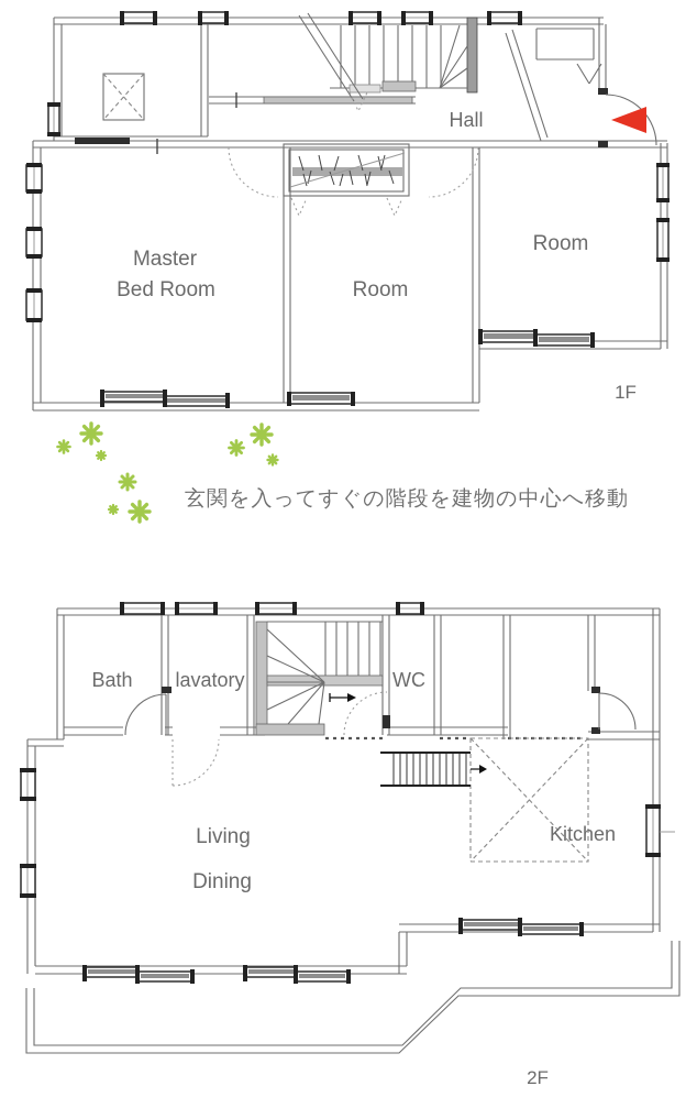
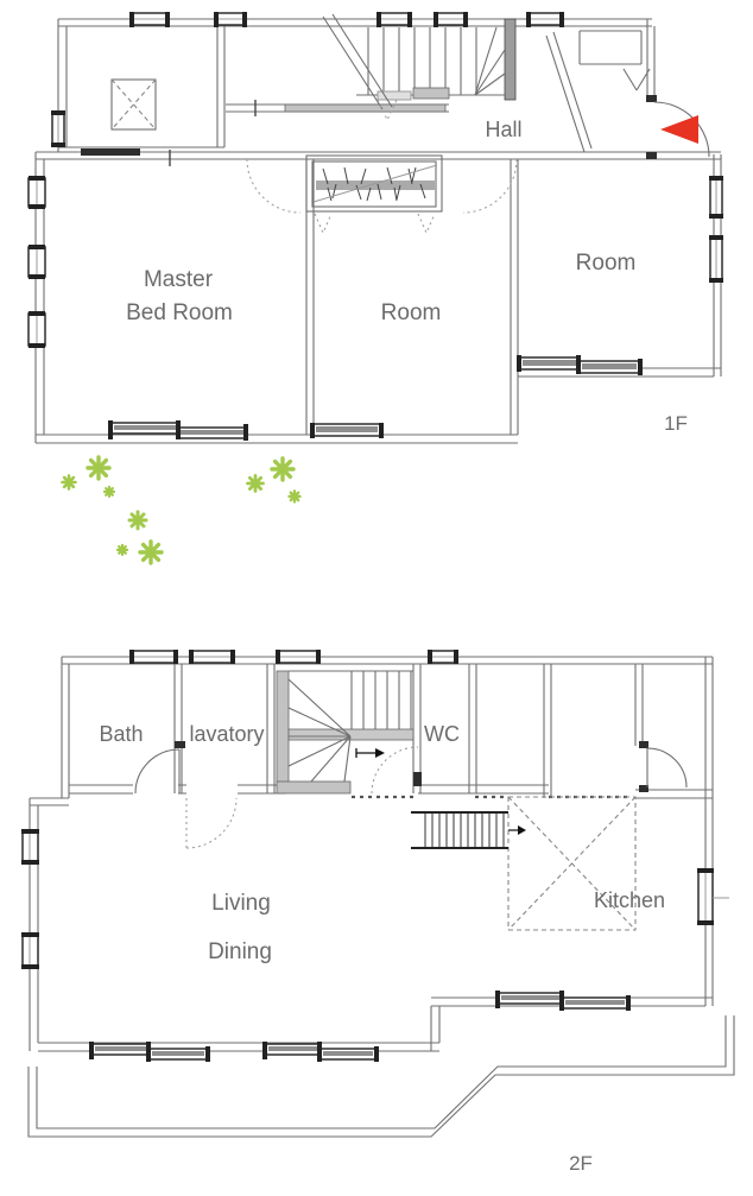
  Hall
  Master
  Bed Room
  Room
  Room
  1F
- 玄関を入ってすぐの階段を建物の中心へ移動
  Bath
  lavatory
  WC
  Living
  Dining
  Kitchen
  2F
